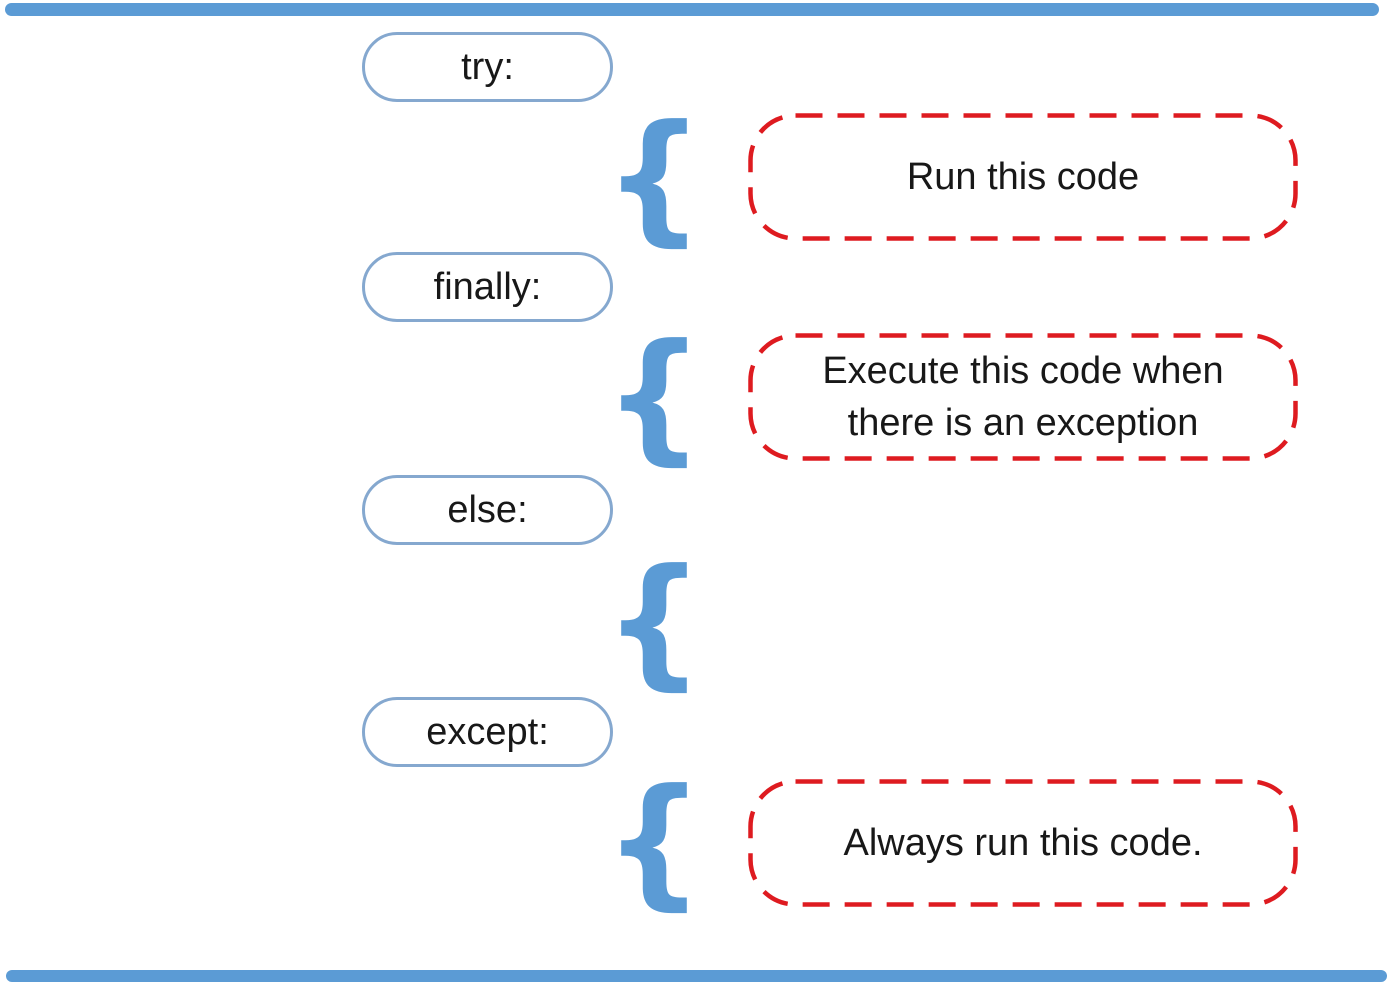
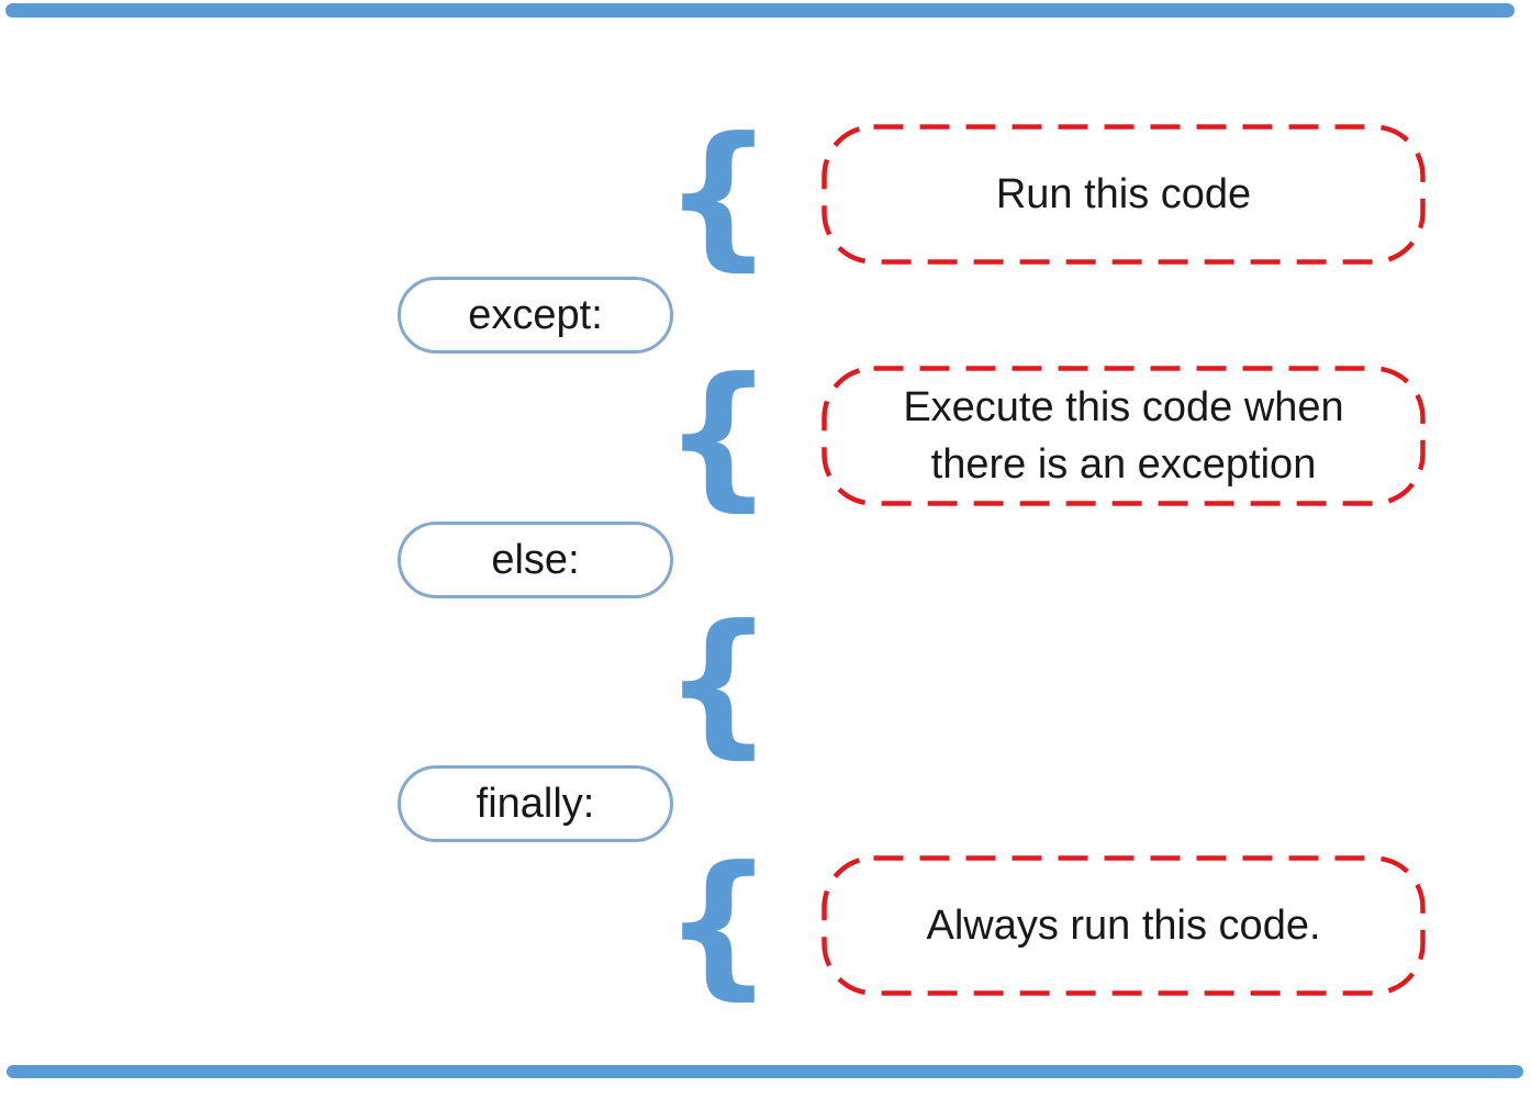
- try:
  {
  Run this code
- finally:
+ except:
  {
  Execute this code when
  there is an exception
  else:
  {
- except:
+ finally:
  {
  Always run this code.
